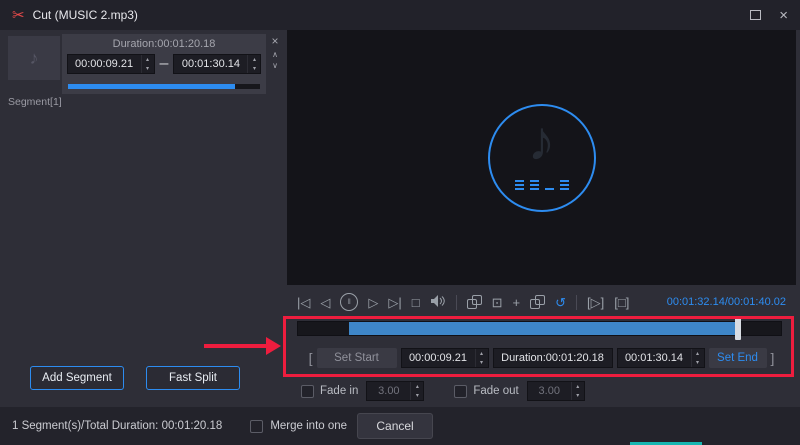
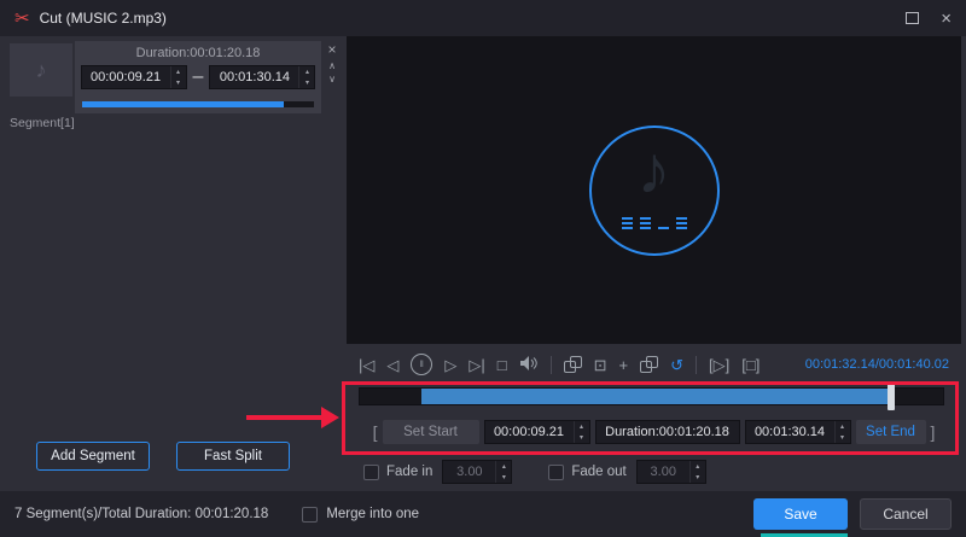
  ✂
  Cut (MUSIC 2.mp3)
  ×
  ♪
  Duration:00:01:20.18
  00:00:09.21
  –
  00:01:30.14
  ×
  ∧
  ∨
  Segment[1]
  Add Segment
  Fast Split
  ♪
  |◁
  ◁
  ▷
  ▷|
  □
  ⊡
  +
  ↺
  [▷]
  [□]
  00:01:32.14/00:01:40.02
  [
  Set Start
  00:00:09.21
  Duration:00:01:20.18
  00:01:30.14
  Set End
  ]
  Fade in
  3.00
  Fade out
  3.00
- 1 Segment(s)/Total Duration: 00:01:20.18
+ 7 Segment(s)/Total Duration: 00:01:20.18
  Merge into one
+ Save
  Cancel
